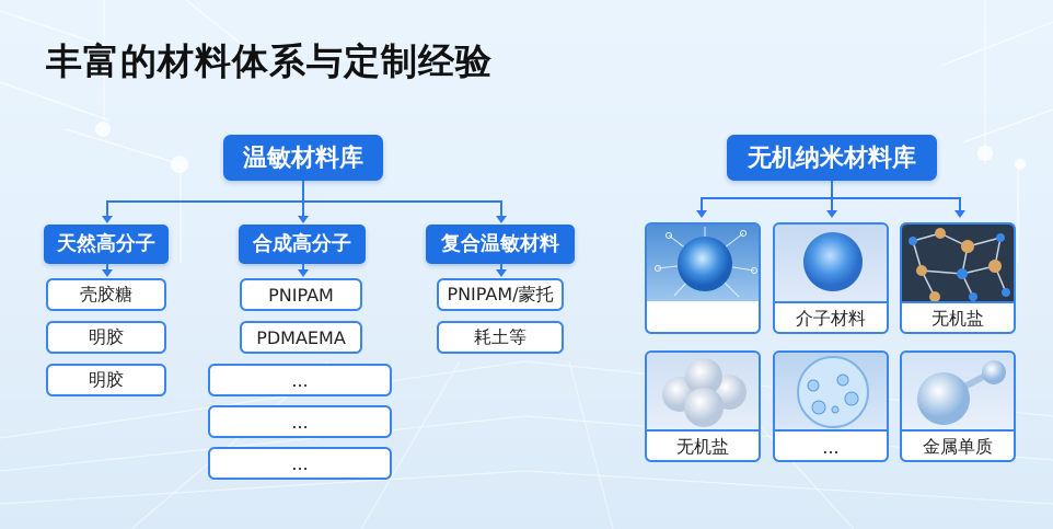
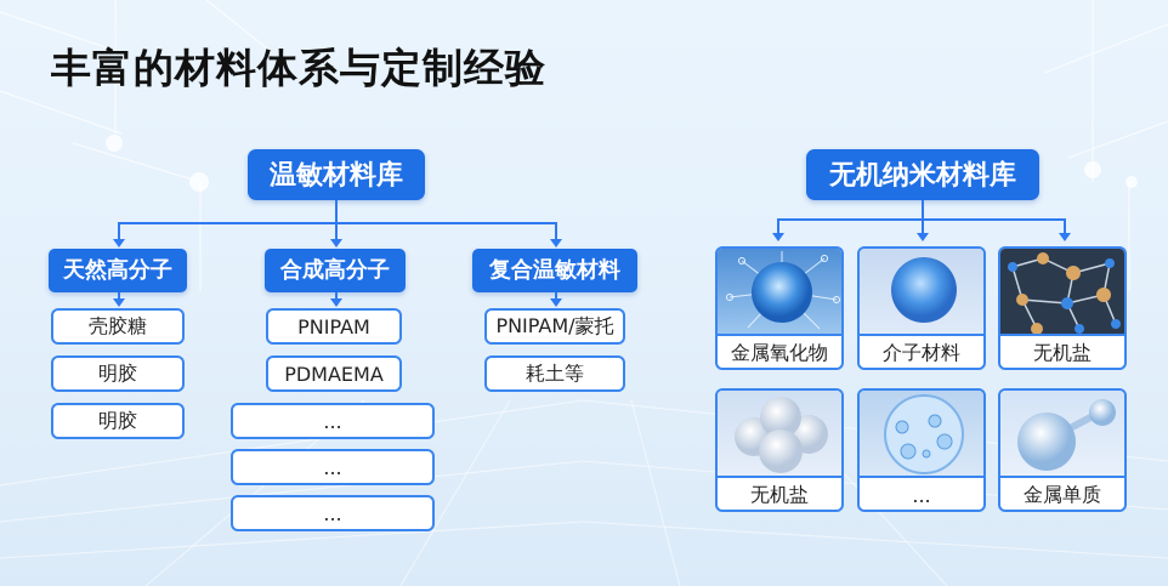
  丰富的材料体系与定制经验
  温敏材料库
  天然高分子
  合成高分子
  复合温敏材料
  壳胶糖
  明胶
  明胶
  PNIPAM
  PDMAEMA
  ...
  ...
  ...
  PNIPAM/蒙托
  耗土等
  无机纳米材料库
+ 金属氧化物
  介子材料
  无机盐
  无机盐
  ...
  金属单质
